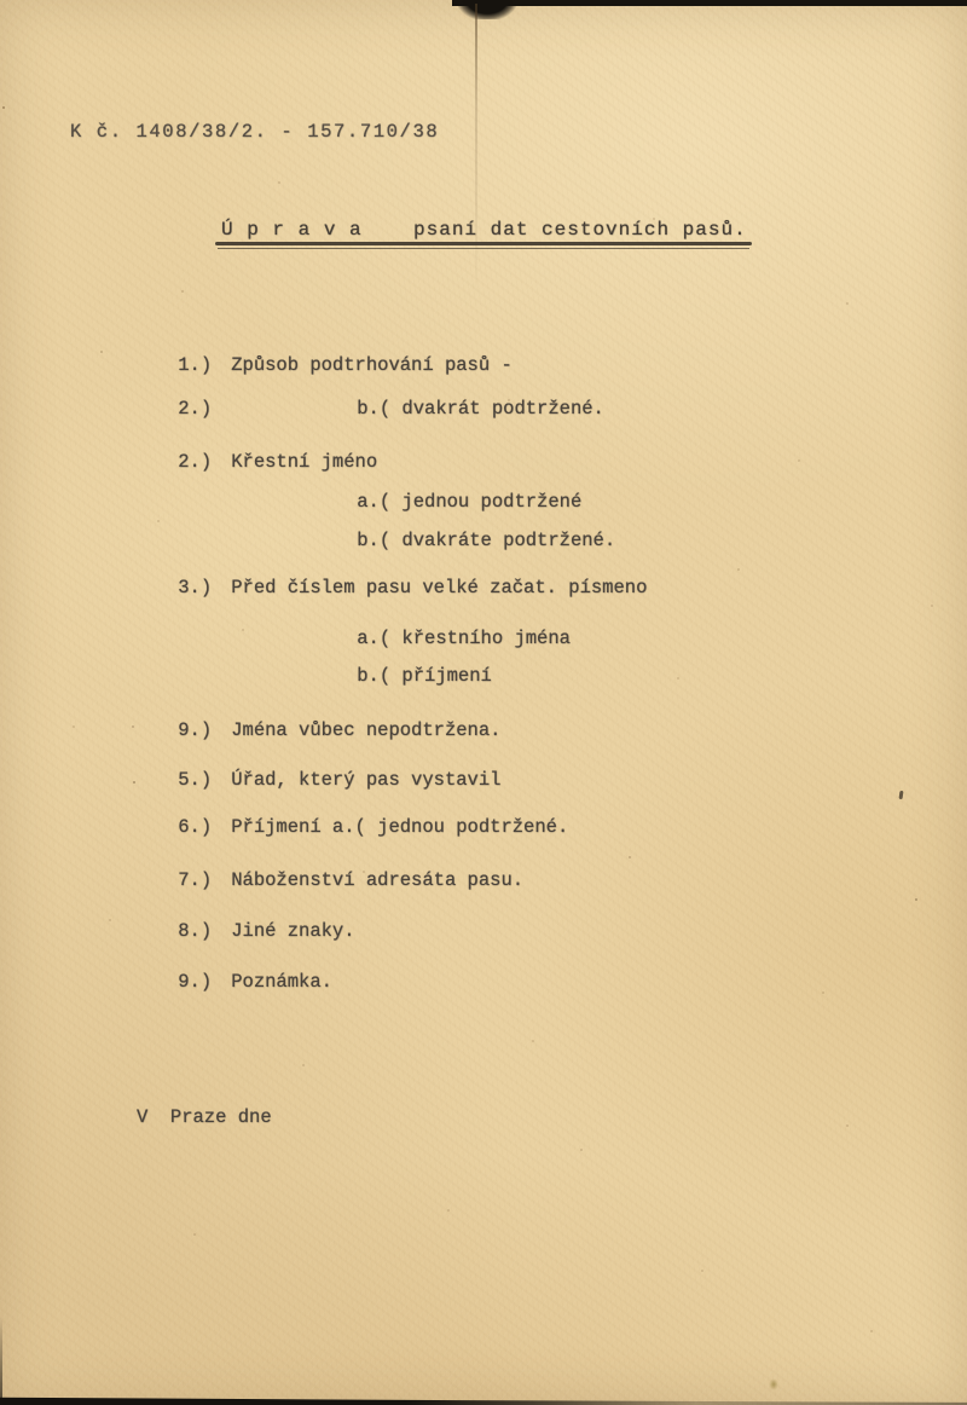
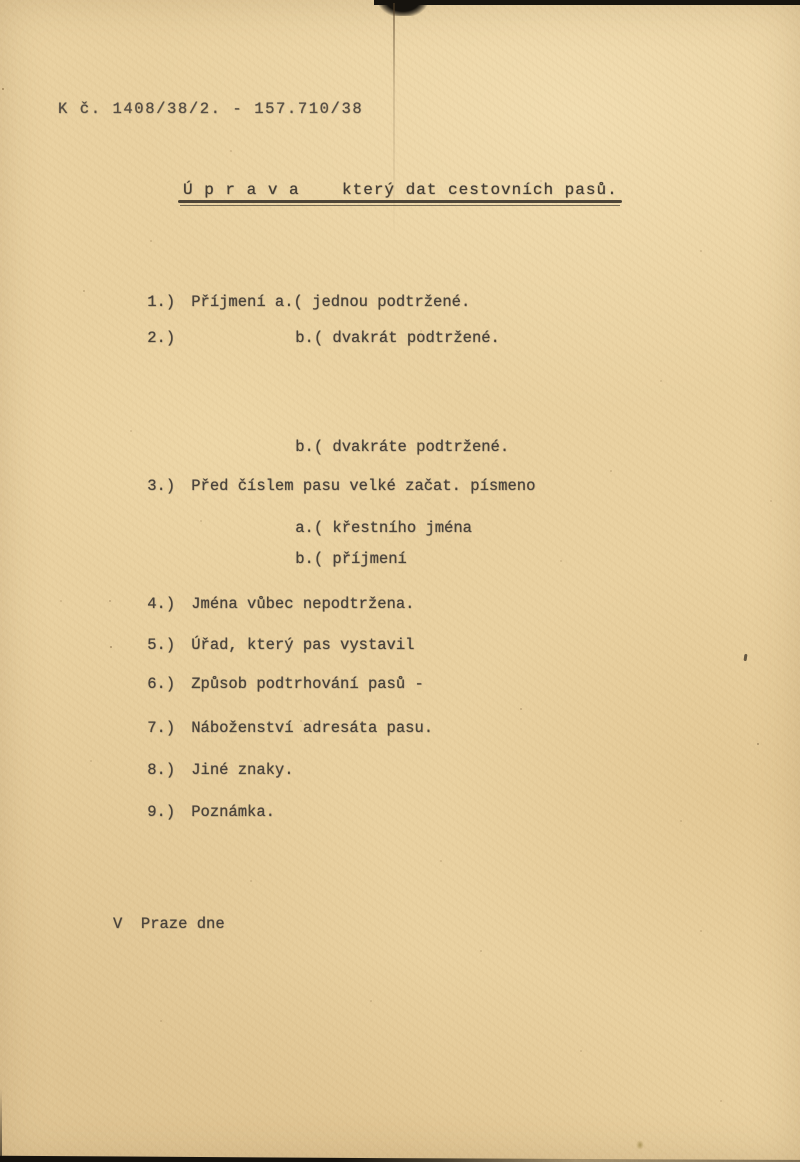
  K č. 1408/38/2. - 157.710/38
- Ú p r a v a psaní dat cestovních pasů.
+ Ú p r a v a který dat cestovních pasů.
- 1.) Způsob podtrhování pasů -
+ 1.) Příjmení a.( jednou podtržené.
  b.( dvakrát podtržené.
  2.)
- 2.) Křestní jméno
- a.( jednou podtržené
  b.( dvakráte podtržené.
  3.) Před číslem pasu velké začat. písmeno
  a.( křestního jména
  b.( příjmení
- 9.) Jména vůbec nepodtržena.
+ 4.) Jména vůbec nepodtržena.
  5.) Úřad, který pas vystavil
- 6.) Příjmení a.( jednou podtržené.
+ 6.) Způsob podtrhování pasů -
  7.) Náboženství adresáta pasu.
  8.) Jiné znaky.
  9.) Poznámka.
  V Praze dne
